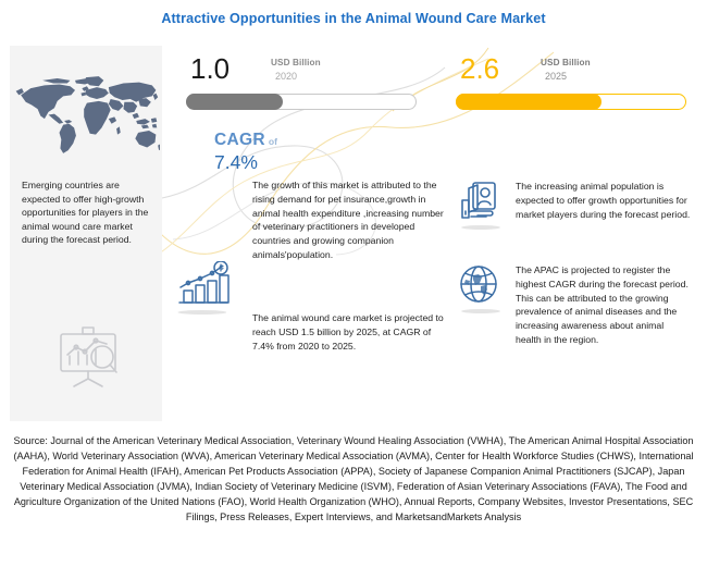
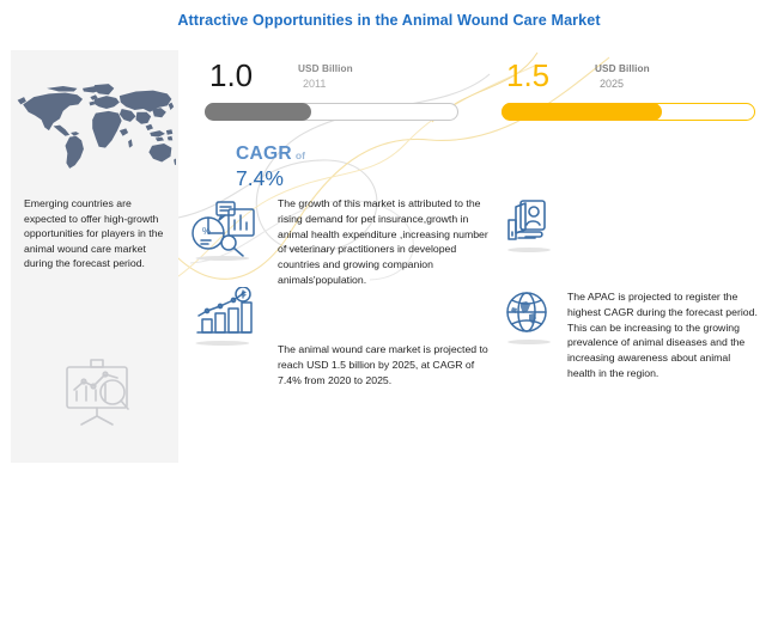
  Attractive Opportunities in the Animal Wound Care Market
  Emerging countries are expected to offer high-growth opportunities for players in the animal wound care market during the forecast period.
  1.0
  USD Billion
- 2020
+ 2011
- 2.6
+ 1.5
  USD Billion
  2025
  CAGR of
  7.4%
+ %
  The growth of this market is attributed to the rising demand for pet insurance,growth in animal health expenditure ,increasing number of veterinary practitioners in developed countries and growing companion animals'population.
  The animal wound care market is projected to reach USD 1.5 billion by 2025, at CAGR of 7.4% from 2020 to 2025.
- The increasing animal population is expected to offer growth opportunities for market players during the forecast period.
- The APAC is projected to register the highest CAGR during the forecast period. This can be attributed to the growing prevalence of animal diseases and the increasing awareness about animal health in the region.
+ The APAC is projected to register the highest CAGR during the forecast period. This can be increasing to the growing prevalence of animal diseases and the increasing awareness about animal health in the region.
- Source: Journal of the American Veterinary Medical Association, Veterinary Wound Healing Association (VWHA), The American Animal Hospital Association (AAHA), World Veterinary Association (WVA), American Veterinary Medical Association (AVMA), Center for Health Workforce Studies (CHWS), International Federation for Animal Health (IFAH), American Pet Products Association (APPA), Society of Japanese Companion Animal Practitioners (SJCAP), Japan Veterinary Medical Association (JVMA), Indian Society of Veterinary Medicine (ISVM), Federation of Asian Veterinary Associations (FAVA), The Food and Agriculture Organization of the United Nations (FAO), World Health Organization (WHO), Annual Reports, Company Websites, Investor Presentations, SEC Filings, Press Releases, Expert Interviews, and MarketsandMarkets Analysis
